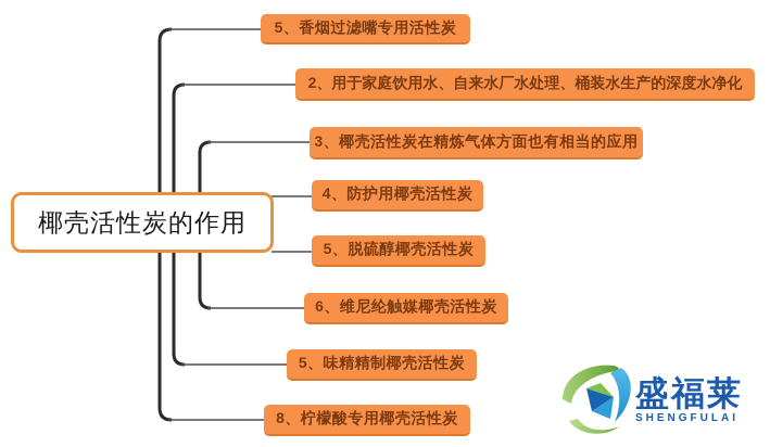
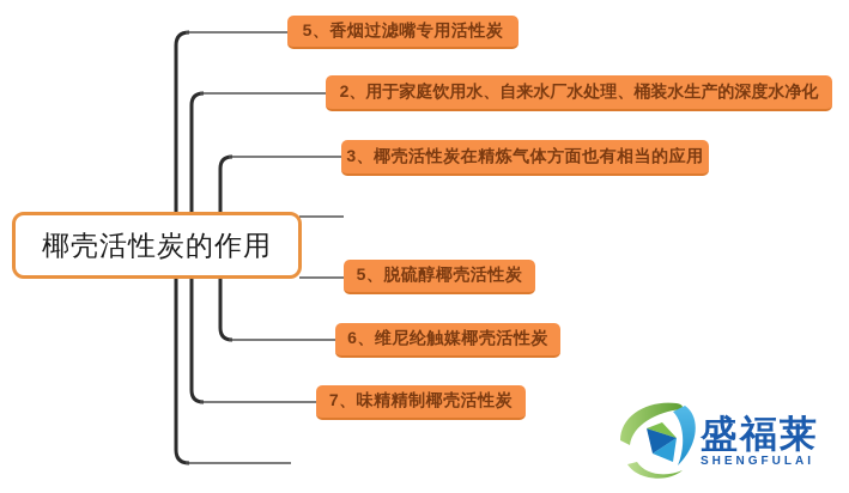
  椰壳活性炭的作用
  5、香烟过滤嘴专用活性炭
  2、用于家庭饮用水、自来水厂水处理、桶装水生产的深度水净化
  3、椰壳活性炭在精炼气体方面也有相当的应用
- 4、防护用椰壳活性炭
  5、脱硫醇椰壳活性炭
  6、维尼纶触媒椰壳活性炭
- 5、味精精制椰壳活性炭
+ 7、味精精制椰壳活性炭
- 8、柠檬酸专用椰壳活性炭
  盛福莱
  SHENGFULAI
